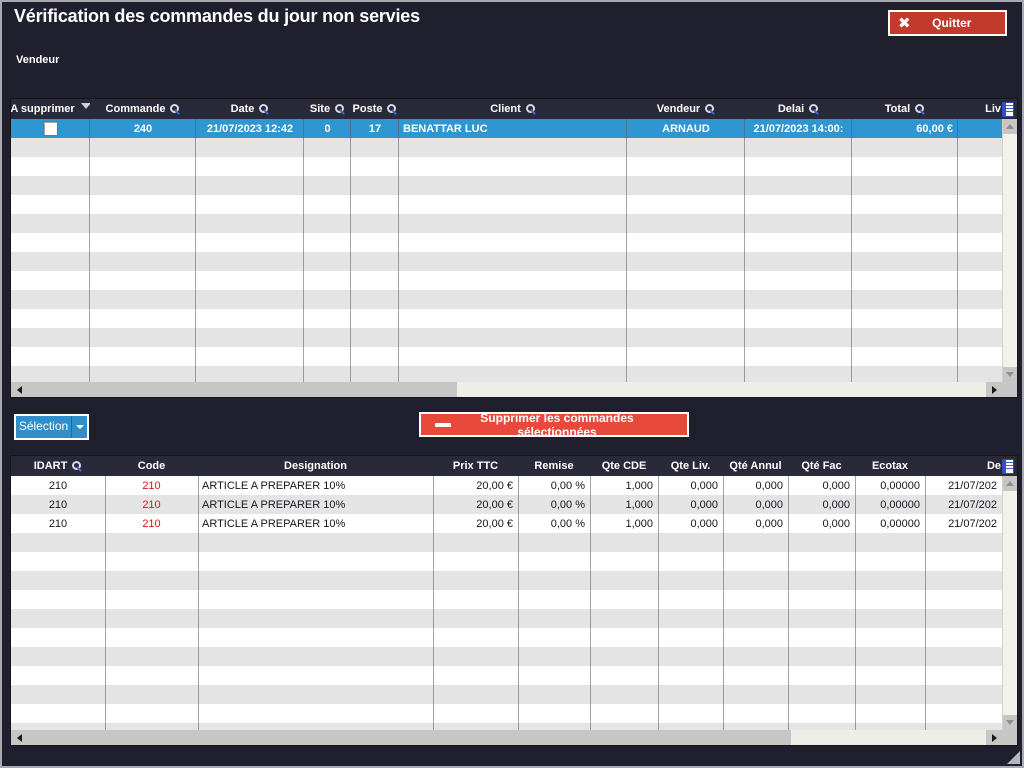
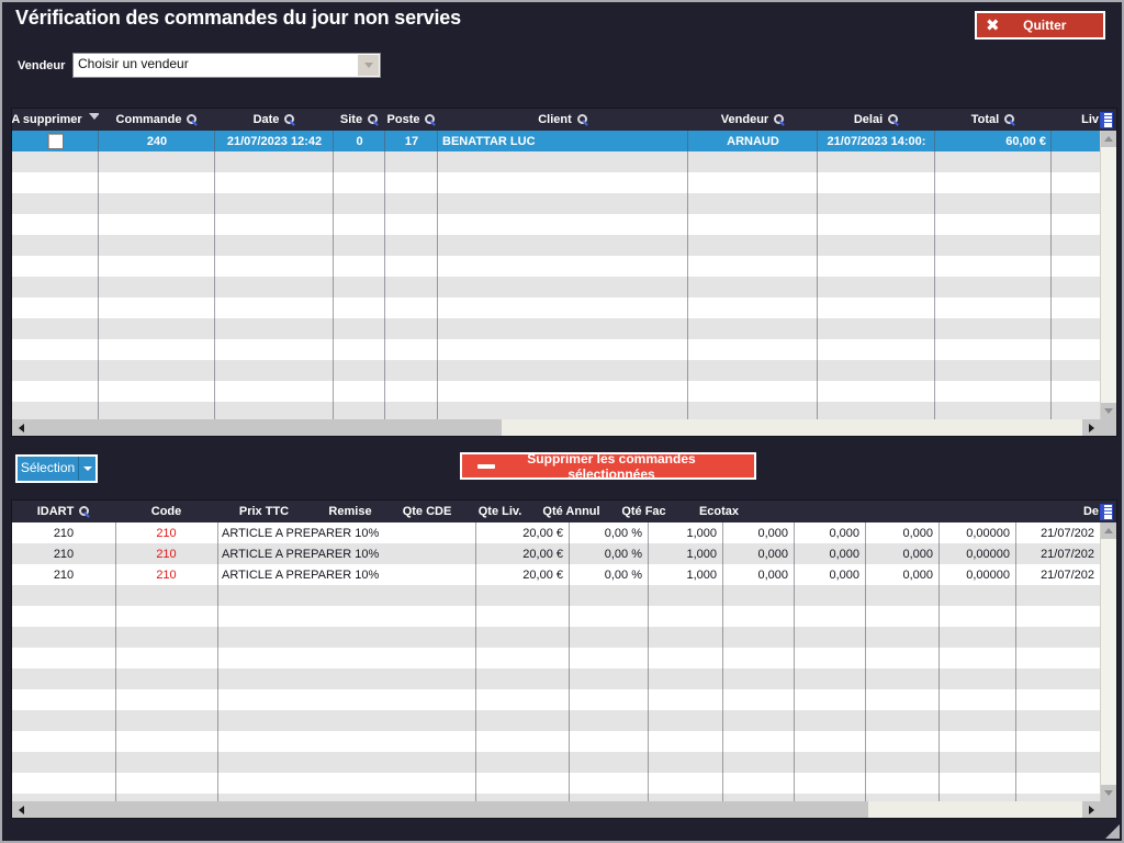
  Vérification des commandes du jour non servies
  ✖
  Quitter
  Vendeur
+ Choisir un vendeur
  A supprimer
  Commande
  Date
  Site
  Poste
  Client
  Vendeur
  Delai
  Total
  Liv
  240
  21/07/2023 12:42
  0
  17
  BENATTAR LUC
  ARNAUD
  21/07/2023 14:00:
  60,00 €
  Sélection
  Supprimer les commandes sélectionnées
  IDART
  Code
- Designation
  Prix TTC
  Remise
  Qte CDE
  Qte Liv.
  Qté Annul
  Qté Fac
  Ecotax
  De
  210
  210
  ARTICLE A PREPARER 10%
  20,00 €
  0,00 %
  1,000
  0,000
  0,000
  0,000
  0,00000
  21/07/202
  210
  210
  ARTICLE A PREPARER 10%
  20,00 €
  0,00 %
  1,000
  0,000
  0,000
  0,000
  0,00000
  21/07/202
  210
  210
  ARTICLE A PREPARER 10%
  20,00 €
  0,00 %
  1,000
  0,000
  0,000
  0,000
  0,00000
  21/07/202
